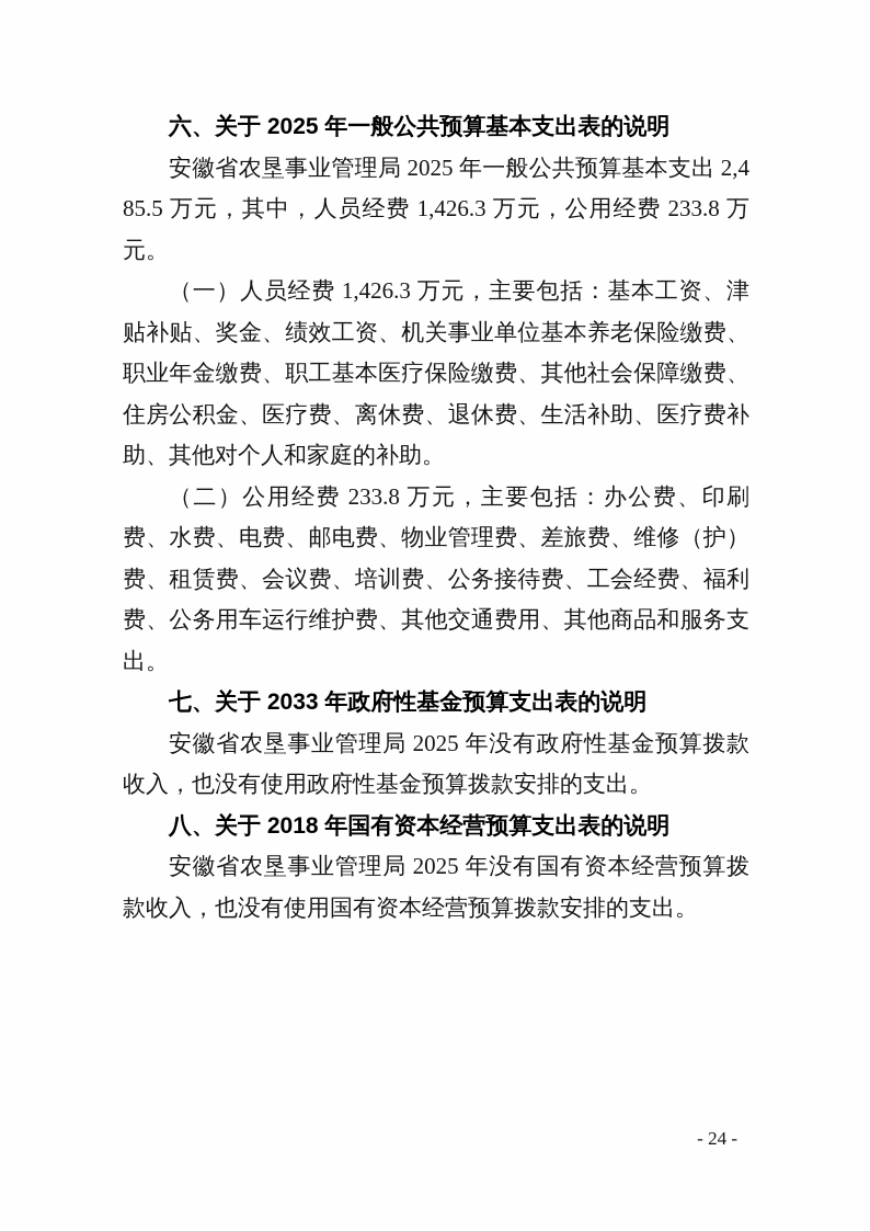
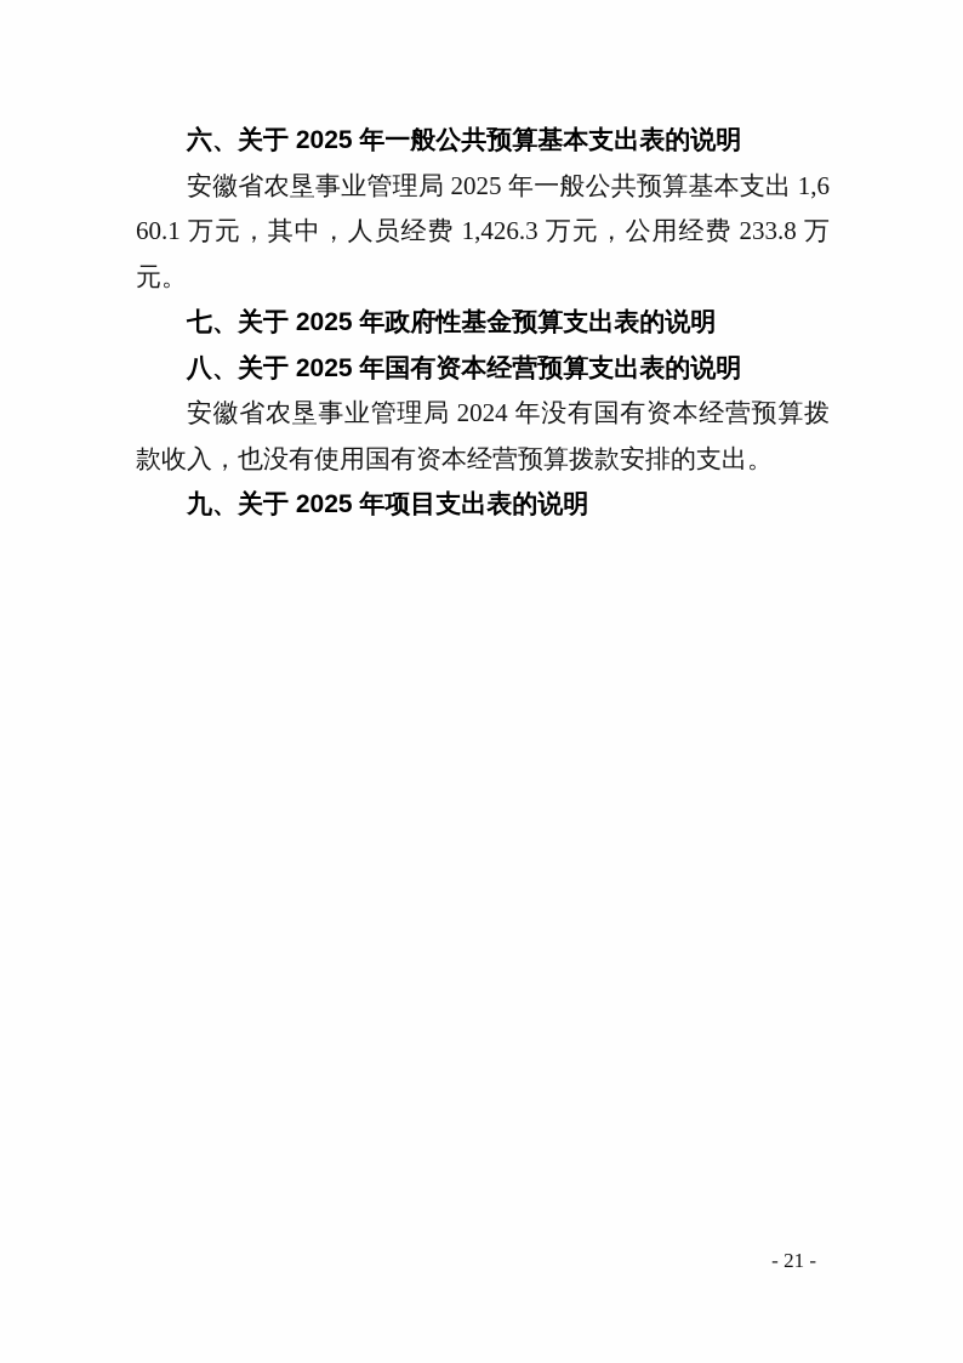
  六、关于 2025 年一般公共预算基本支出表的说明
- 安徽省农垦事业管理局 2025 年一般公共预算基本支出 2,485.5 万元，其中，人员经费 1,426.3 万元，公用经费 233.8 万元。
+ 安徽省农垦事业管理局 2025 年一般公共预算基本支出 1,660.1 万元，其中，人员经费 1,426.3 万元，公用经费 233.8 万元。
- （一）人员经费 1,426.3 万元，主要包括：基本工资、津贴补贴、奖金、绩效工资、机关事业单位基本养老保险缴费、职业年金缴费、职工基本医疗保险缴费、其他社会保障缴费、住房公积金、医疗费、离休费、退休费、生活补助、医疗费补助、其他对个人和家庭的补助。
- （二）公用经费 233.8 万元，主要包括：办公费、印刷费、水费、电费、邮电费、物业管理费、差旅费、维修（护）费、租赁费、会议费、培训费、公务接待费、工会经费、福利费、公务用车运行维护费、其他交通费用、其他商品和服务支出。
- 七、关于 2033 年政府性基金预算支出表的说明
+ 七、关于 2025 年政府性基金预算支出表的说明
- 安徽省农垦事业管理局 2025 年没有政府性基金预算拨款收入，也没有使用政府性基金预算拨款安排的支出。
- 八、关于 2018 年国有资本经营预算支出表的说明
+ 八、关于 2025 年国有资本经营预算支出表的说明
- 安徽省农垦事业管理局 2025 年没有国有资本经营预算拨款收入，也没有使用国有资本经营预算拨款安排的支出。
+ 安徽省农垦事业管理局 2024 年没有国有资本经营预算拨款收入，也没有使用国有资本经营预算拨款安排的支出。
+ 九、关于 2025 年项目支出表的说明
- - 24 -
+ - 21 -
